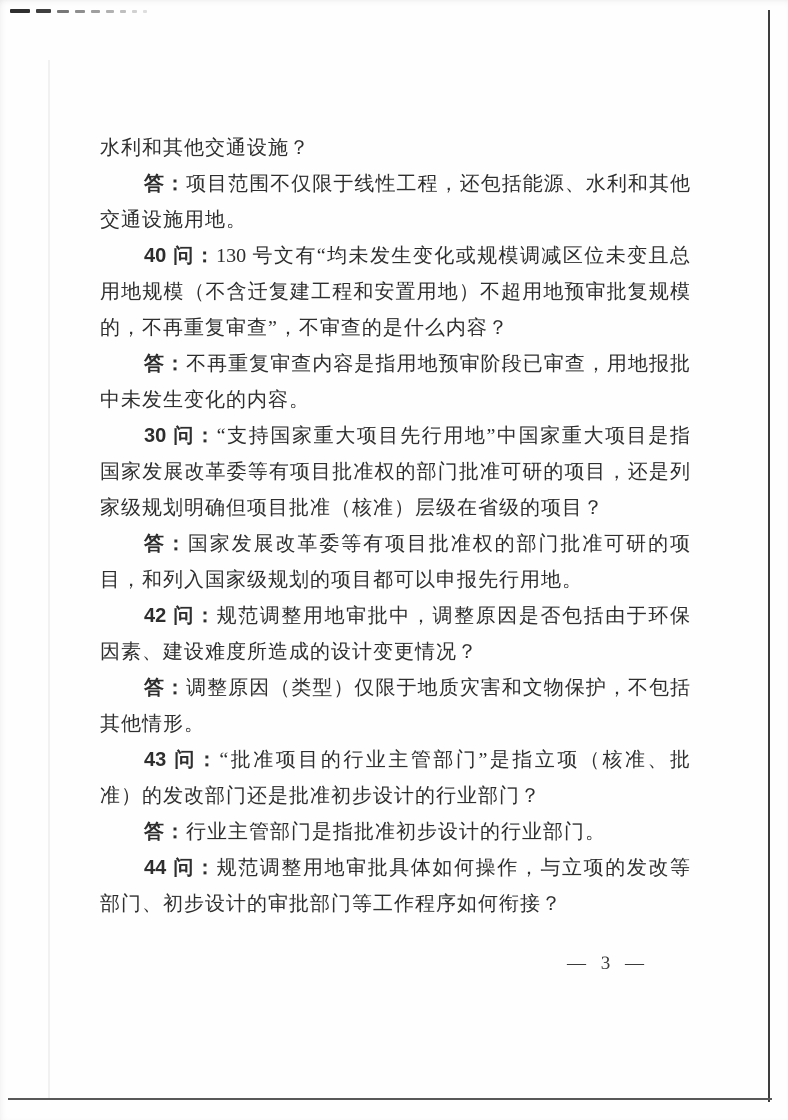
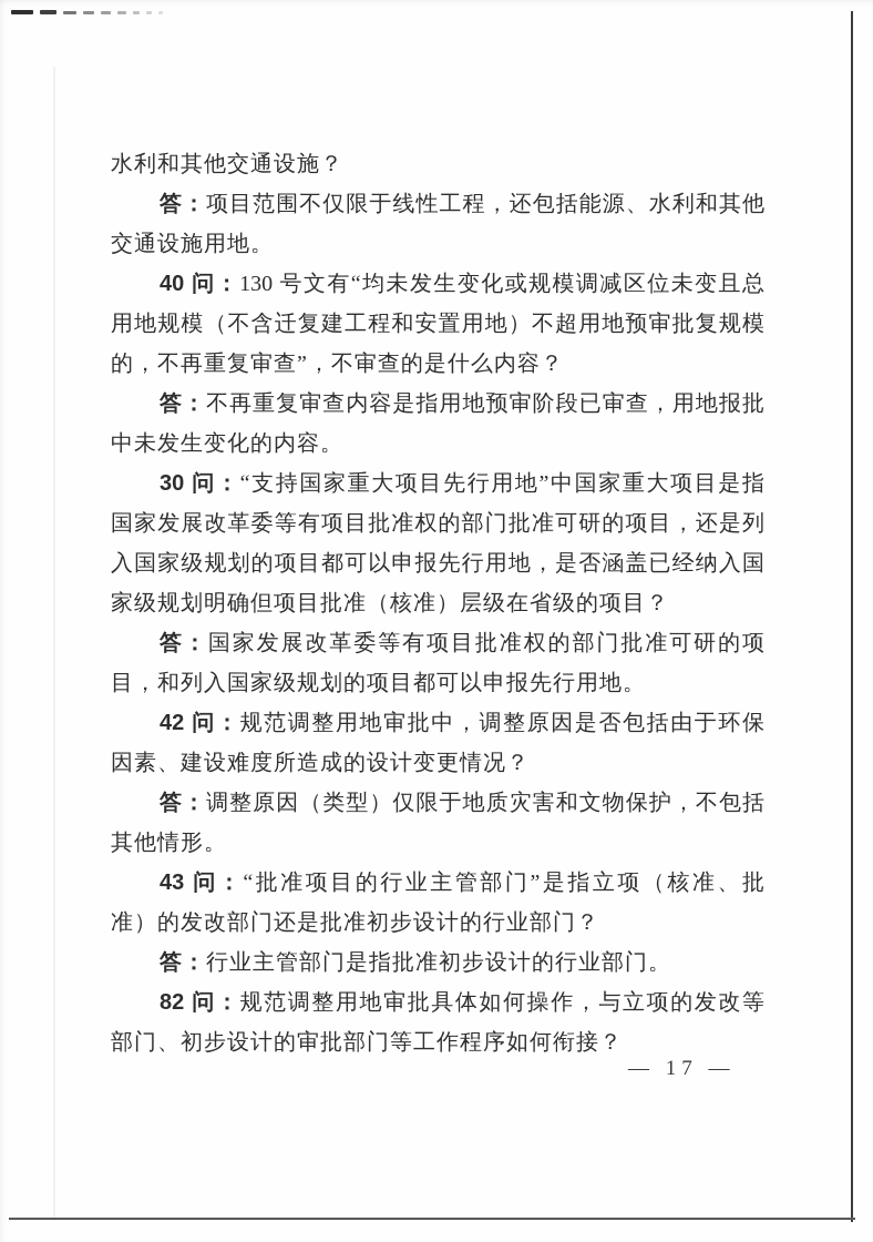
  水利和其他交通设施？
  答：项目范围不仅限于线性工程，还包括能源、水利和其他
  交通设施用地。
  40 问：130 号文有“均未发生变化或规模调减区位未变且总
  用地规模（不含迁复建工程和安置用地）不超用地预审批复规模
  的，不再重复审查”，不审查的是什么内容？
  答：不再重复审查内容是指用地预审阶段已审查，用地报批
  中未发生变化的内容。
  30 问：“支持国家重大项目先行用地”中国家重大项目是指
  国家发展改革委等有项目批准权的部门批准可研的项目，还是列
+ 入国家级规划的项目都可以申报先行用地，是否涵盖已经纳入国
  家级规划明确但项目批准（核准）层级在省级的项目？
  答：国家发展改革委等有项目批准权的部门批准可研的项
  目，和列入国家级规划的项目都可以申报先行用地。
  42 问：规范调整用地审批中，调整原因是否包括由于环保
  因素、建设难度所造成的设计变更情况？
  答：调整原因（类型）仅限于地质灾害和文物保护，不包括
  其他情形。
  43 问：“批准项目的行业主管部门”是指立项（核准、批
  准）的发改部门还是批准初步设计的行业部门？
  答：行业主管部门是指批准初步设计的行业部门。
- 44 问：规范调整用地审批具体如何操作，与立项的发改等
+ 82 问：规范调整用地审批具体如何操作，与立项的发改等
  部门、初步设计的审批部门等工作程序如何衔接？
- — 3 —
+ — 17 —
